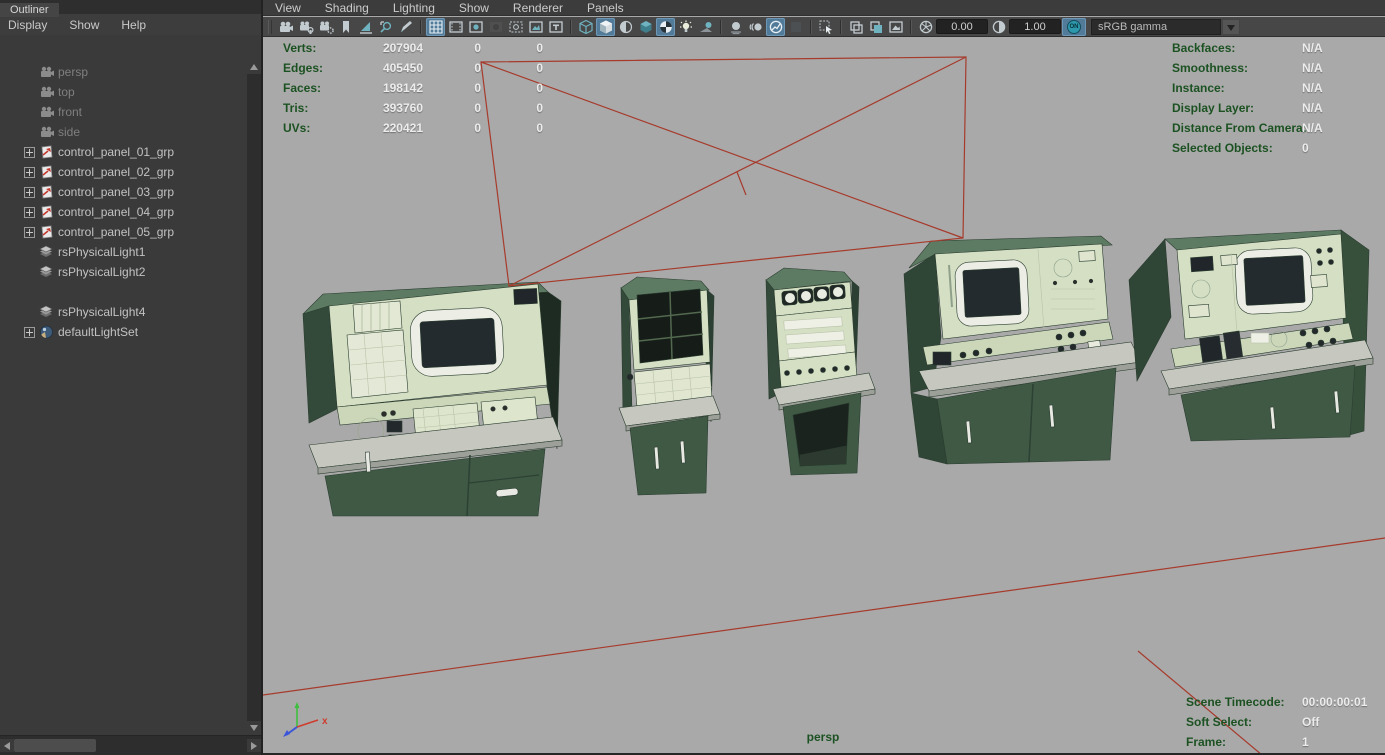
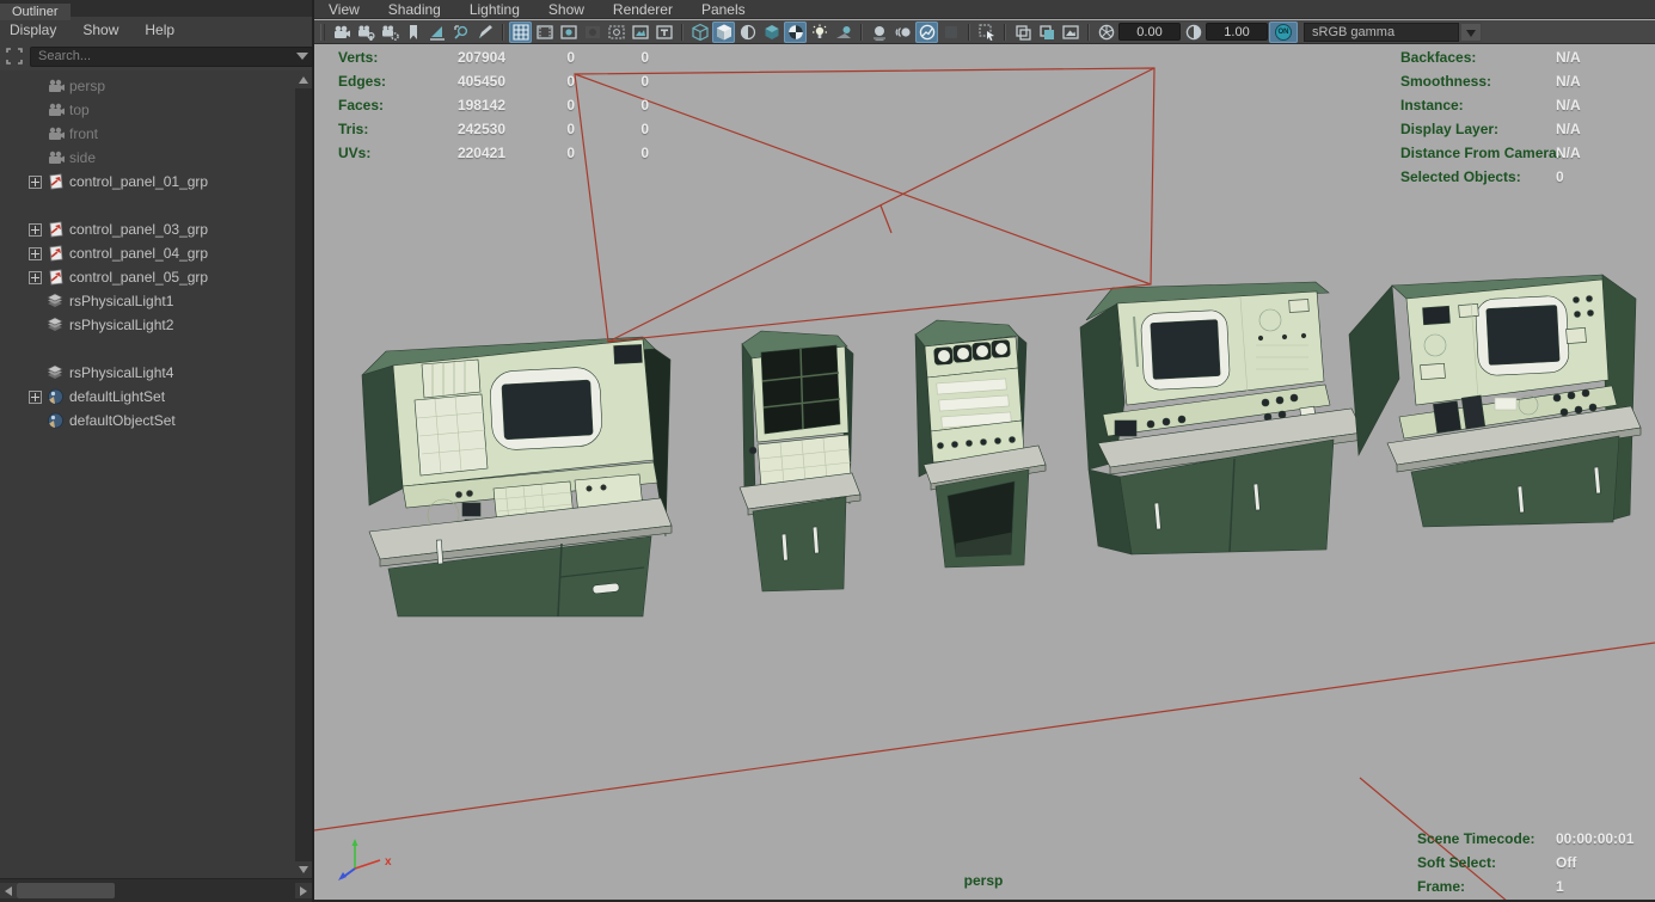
  Outliner
  Display
  Show
  Help
+ Search...
  persp
  top
  front
  side
  control_panel_01_grp
- control_panel_02_grp
  control_panel_03_grp
  control_panel_04_grp
  control_panel_05_grp
  rsPhysicalLight1
  rsPhysicalLight2
  rsPhysicalLight4
  defaultLightSet
+ defaultObjectSet
  View
  Shading
  Lighting
  Show
  Renderer
  Panels
  0.00
  1.00
  sRGB gamma
  x
  Verts:
  207904
  0
  0
  Edges:
  405450
  0
  0
  Faces:
  198142
  0
  0
  Tris:
- 393760
+ 242530
  0
  0
  UVs:
  220421
  0
  0
  Backfaces:
  N/A
  Smoothness:
  N/A
  Instance:
  N/A
  Display Layer:
  N/A
  Distance From Camera
  N/A
  Selected Objects:
  0
  Scene Timecode:
  00:00:00:01
  Soft Select:
  Off
  Frame:
  1
  persp
